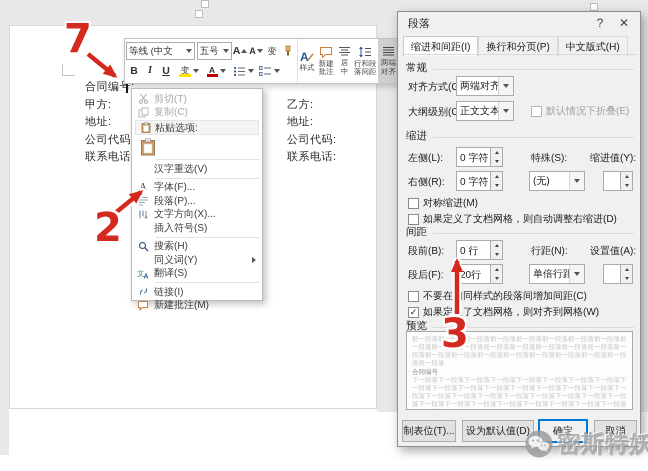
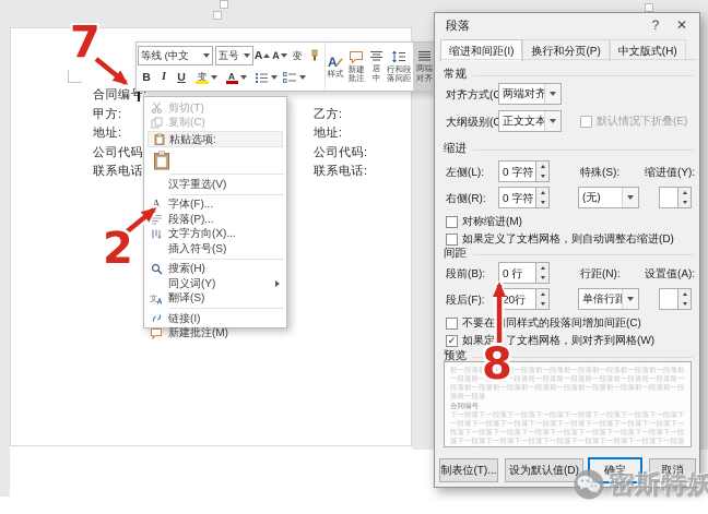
  合同编:
  甲方:
  地址:
  公司代码
  联系电话
  乙方:
  地址:
  公司代码:
  联系电话:
  等线 (中文
  五号
  A
  A
  变
  B
  I
  U
  变
  A
  A
  样式
  新建批注
  居中
  行和段落间距
  两端对齐
  剪切(T)
  复制(C)
  粘贴选项:
  汉字重选(V)
  A
  字体(F)...
  段落(P)...
  文字方向(X)...
  插入符号(S)
  搜索(H)
  同义词(Y)
  文
  翻译(S)
  链接(I)
  新建批注(M)
  段落
  ?
  ✕
  缩进和间距(I)
  换行和分页(P)
  中文版式(H)
  常规
  两端对齐
  正文文本
  默认情况下折叠(E)
  缩进
  左侧(L):
  0 字符
  特殊(S):
  缩进值(Y):
  右侧(R):
  0 字符
  (无)
  对称缩进(M)
  如果定义了文档网格，则自动调整右缩进(D)
  间距
  段前(B):
  0 行
  行距(N):
  设置值(A):
  段后(F):
  20行
  单倍行距
  不要在同样式的段落间增加间距(C)
  ✓
  如果定了文档网格，则对齐到网格(W)
  预览
  制表位(T)...
  设为默认值(D)
  确定
  取消
  7
  2
- 3
+ 8
  密斯特妖
